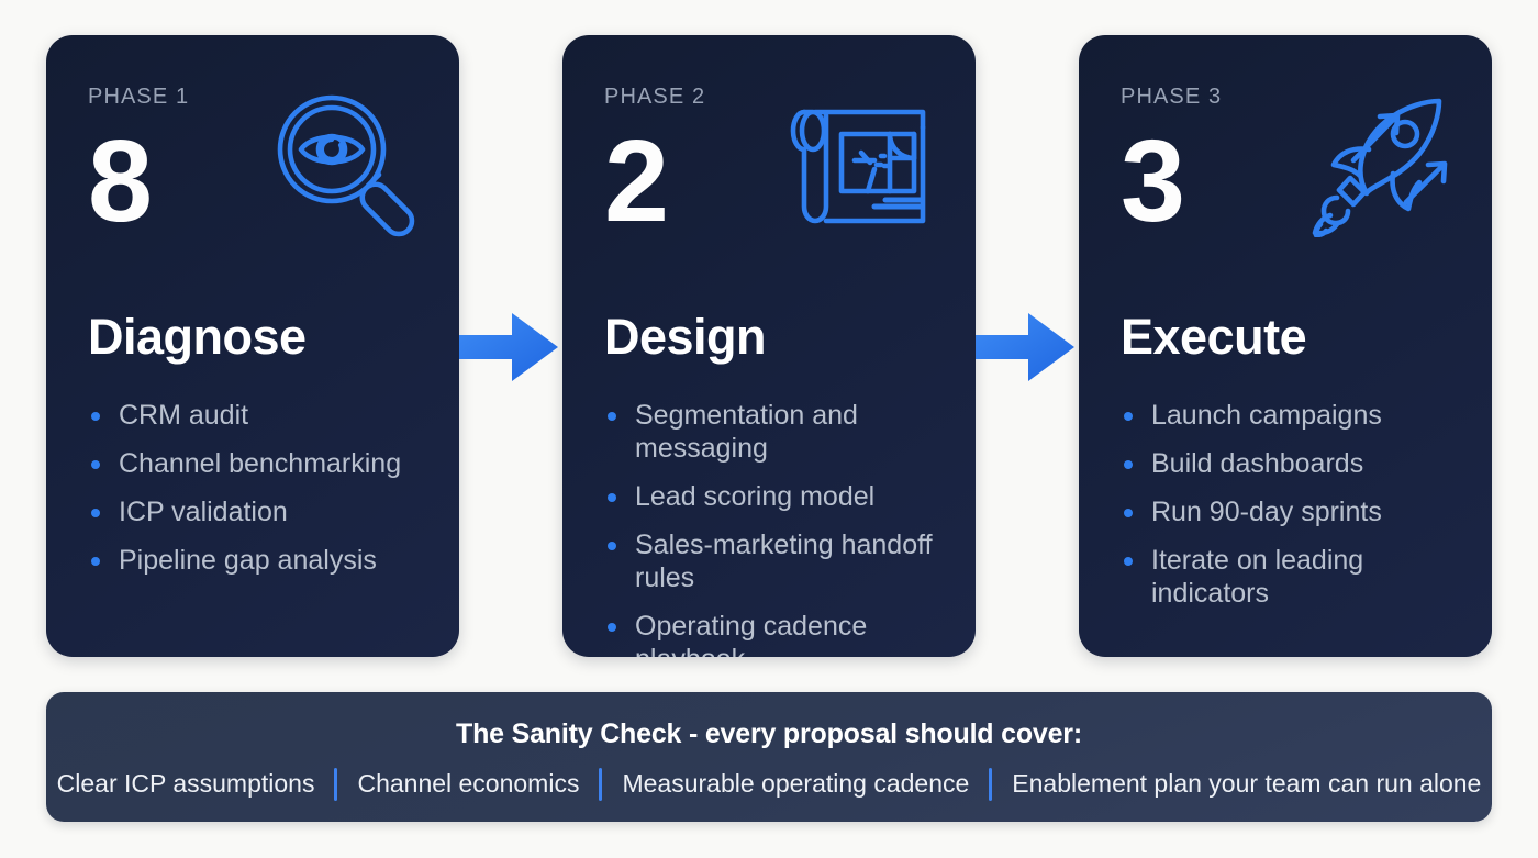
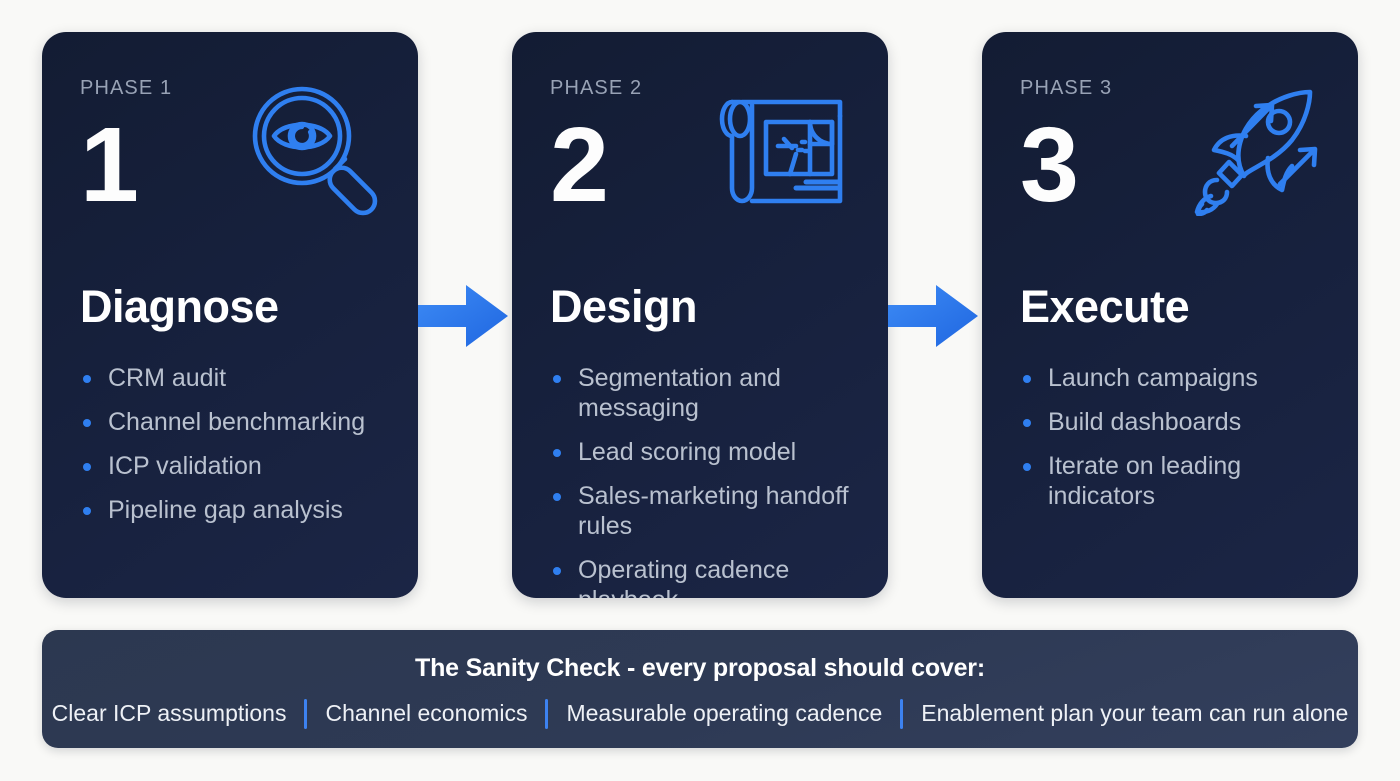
  PHASE 1
- 8
+ 1
  Diagnose
  CRM audit
  Channel benchmarking
  ICP validation
  Pipeline gap analysis
  PHASE 2
  2
  Design
  Segmentation and messaging
  Lead scoring model
  Sales-marketing handoff rules
  PHASE 3
  3
  Execute
  Launch campaigns
  Build dashboards
- Run 90-day sprints
  Iterate on leading indicators
  The Sanity Check - every proposal should cover:
  Clear ICP assumptions
  Channel economics
  Measurable operating cadence
  Enablement plan your team can run alone
